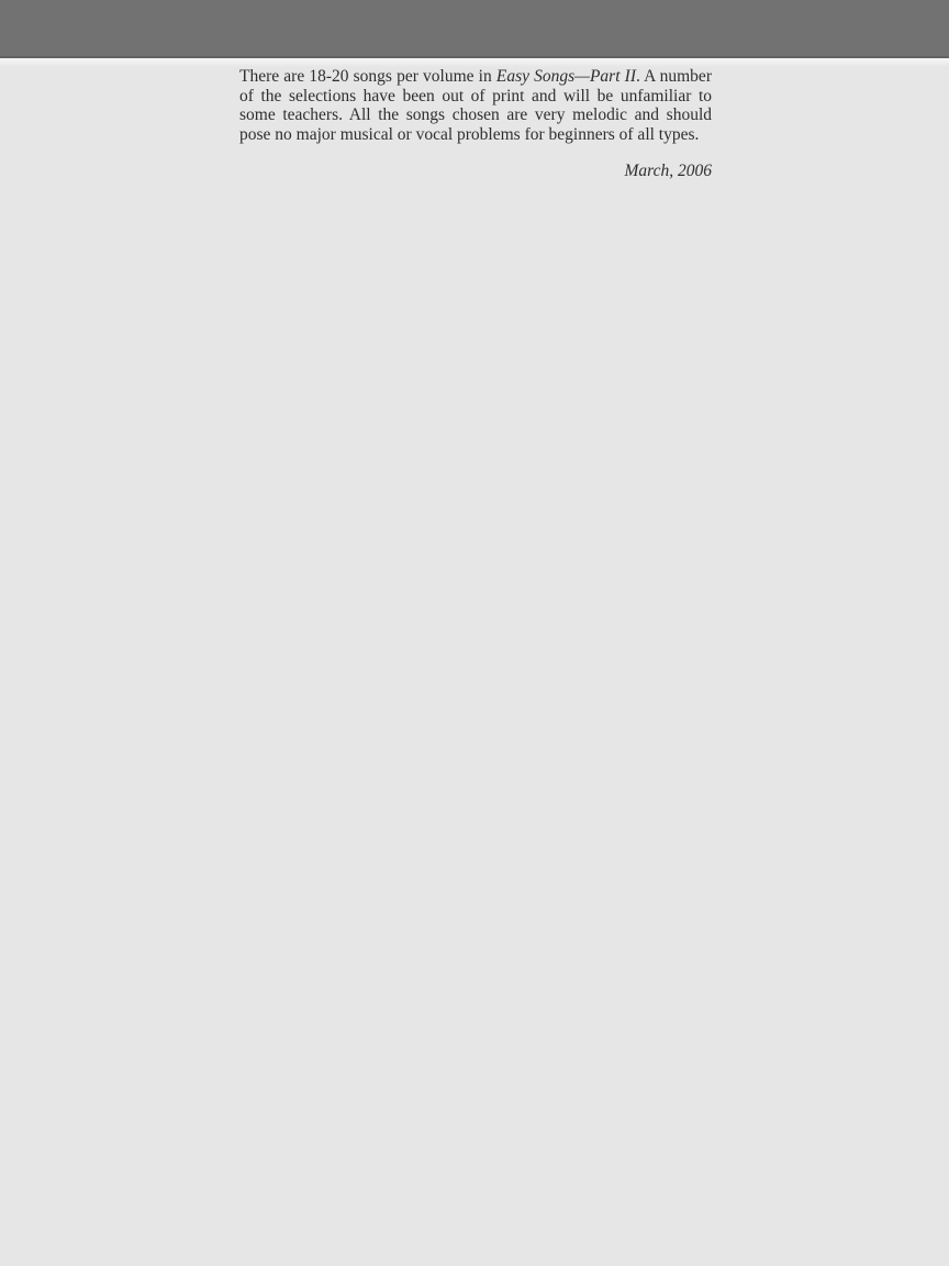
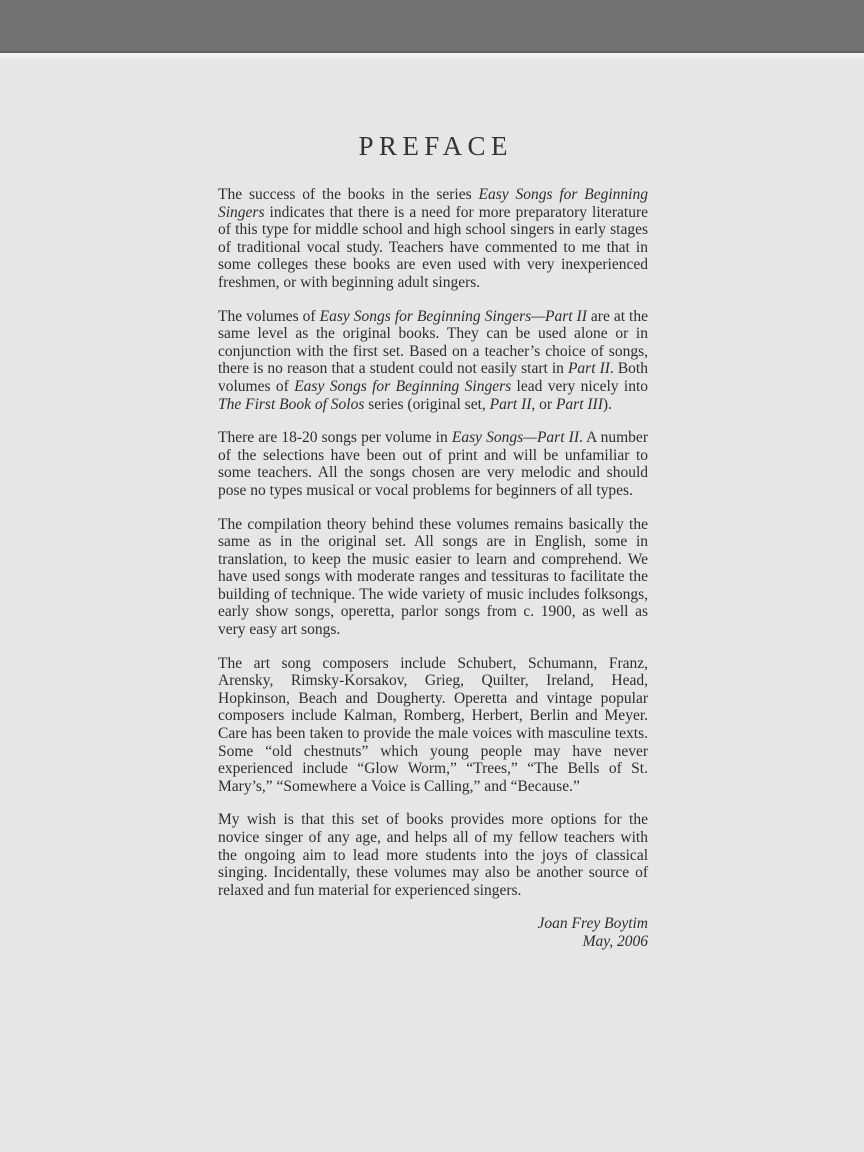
+ PREFACE
+ The success of the books in the series Easy Songs for Beginning Singers indicates that there is a need for more preparatory literature of this type for middle school and high school singers in early stages of traditional vocal study. Teachers have commented to me that in some colleges these books are even used with very inexperienced freshmen, or with beginning adult singers.
+ The volumes of Easy Songs for Beginning Singers—Part II are at the same level as the original books. They can be used alone or in conjunction with the first set. Based on a teacher’s choice of songs, there is no reason that a student could not easily start in Part II. Both volumes of Easy Songs for Beginning Singers lead very nicely into The First Book of Solos series (original set, Part II, or Part III).
- There are 18-20 songs per volume in Easy Songs—Part II. A number of the selections have been out of print and will be unfamiliar to some teachers. All the songs chosen are very melodic and should pose no major musical or vocal problems for beginners of all types.
+ There are 18-20 songs per volume in Easy Songs—Part II. A number of the selections have been out of print and will be unfamiliar to some teachers. All the songs chosen are very melodic and should pose no types musical or vocal problems for beginners of all types.
+ The compilation theory behind these volumes remains basically the same as in the original set. All songs are in English, some in translation, to keep the music easier to learn and comprehend. We have used songs with moderate ranges and tessituras to facilitate the building of technique. The wide variety of music includes folksongs, early show songs, operetta, parlor songs from c. 1900, as well as very easy art songs.
+ The art song composers include Schubert, Schumann, Franz, Arensky, Rimsky-Korsakov, Grieg, Quilter, Ireland, Head, Hopkinson, Beach and Dougherty. Operetta and vintage popular composers include Kalman, Romberg, Herbert, Berlin and Meyer. Care has been taken to provide the male voices with masculine texts. Some “old chestnuts” which young people may have never experienced include “Glow Worm,” “Trees,” “The Bells of St. Mary’s,” “Somewhere a Voice is Calling,” and “Because.”
+ My wish is that this set of books provides more options for the novice singer of any age, and helps all of my fellow teachers with the ongoing aim to lead more students into the joys of classical singing. Incidentally, these volumes may also be another source of relaxed and fun material for experienced singers.
+ Joan Frey Boytim
- March, 2006
+ May, 2006
